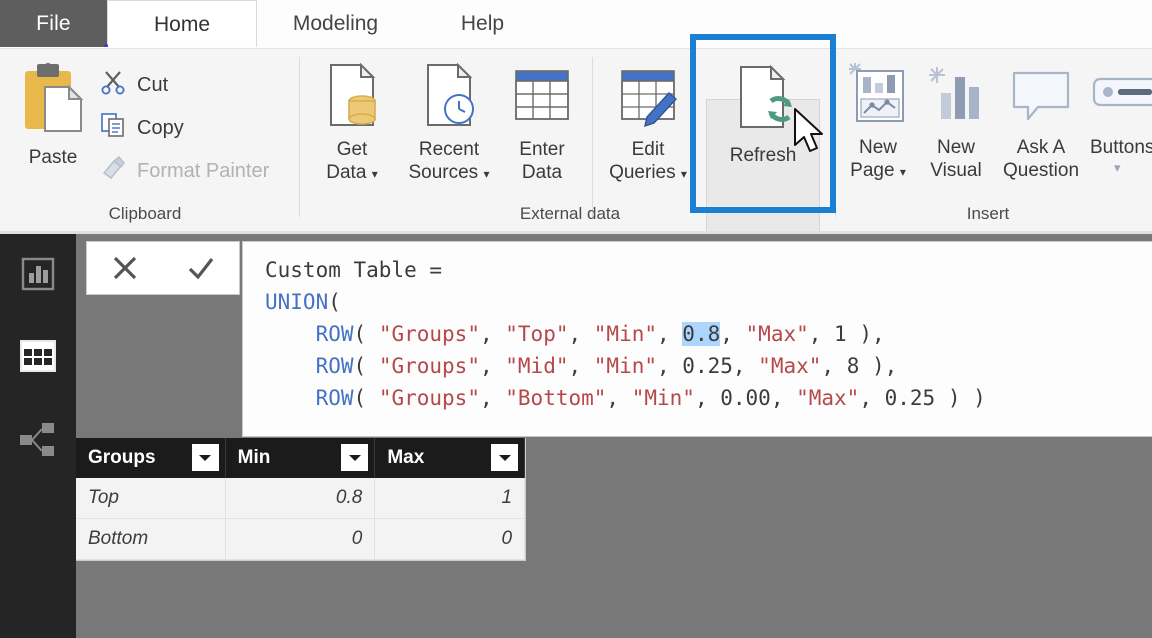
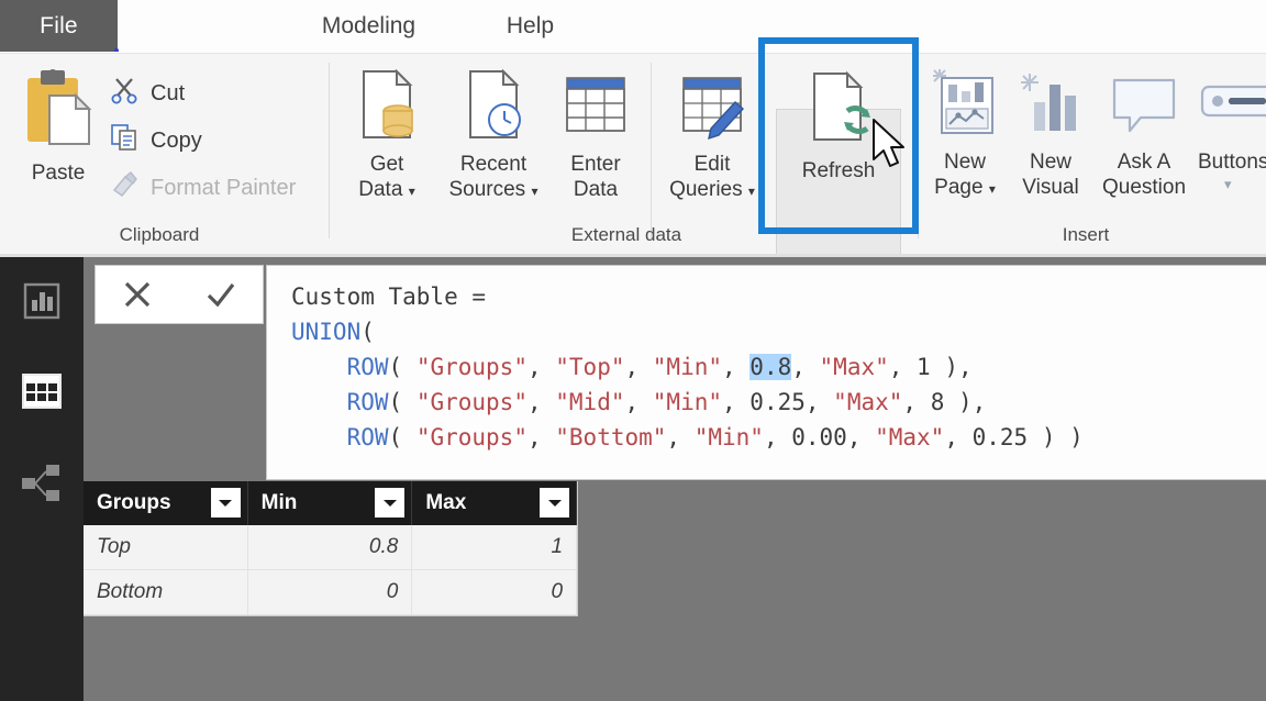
  File
- Home
  Modeling
  Help
  Paste
  Cut
  Copy
  Format Painter
  Clipboard
  Get
  Data ▾
  Recent
  Sources ▾
  Enter
  Data
  Edit
  Queries ▾
  Refresh
  External data
  New
  Page ▾
  New
  Visual
  Ask A
  Question
  Buttons
  ▾
  Insert
  Custom Table =
  UNION(
  ROW( "Groups", "Top", "Min", 0.8, "Max", 1 ),
  ROW( "Groups", "Mid", "Min", 0.25, "Max", 8 ),
  ROW( "Groups", "Bottom", "Min", 0.00, "Max", 0.25 ) )
  Groups
  Min
  Max
  Top
  0.8
  1
  Bottom
  0
  0
